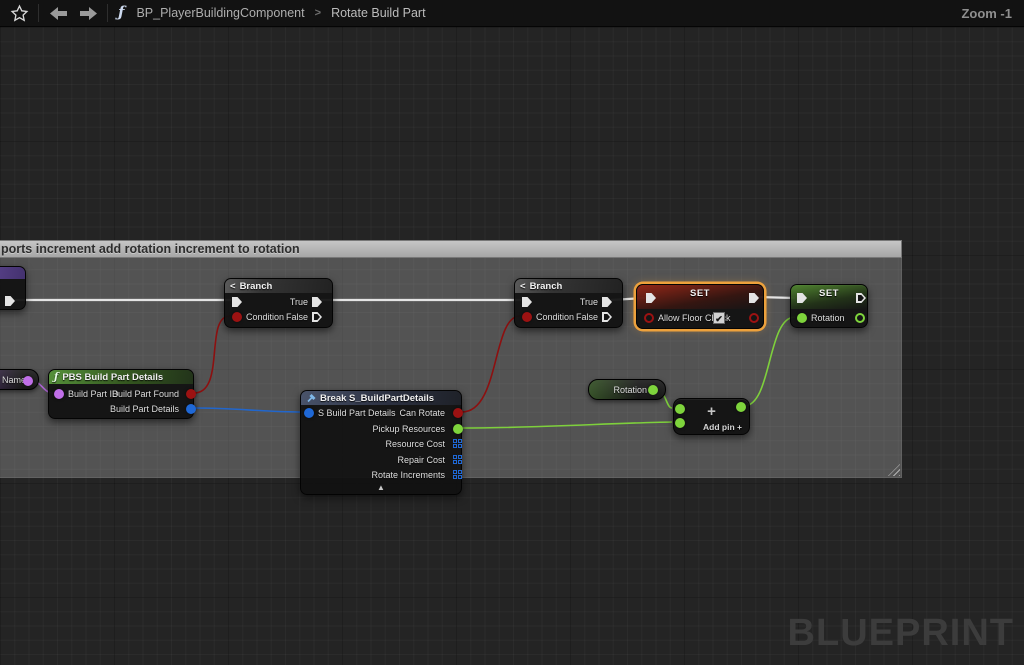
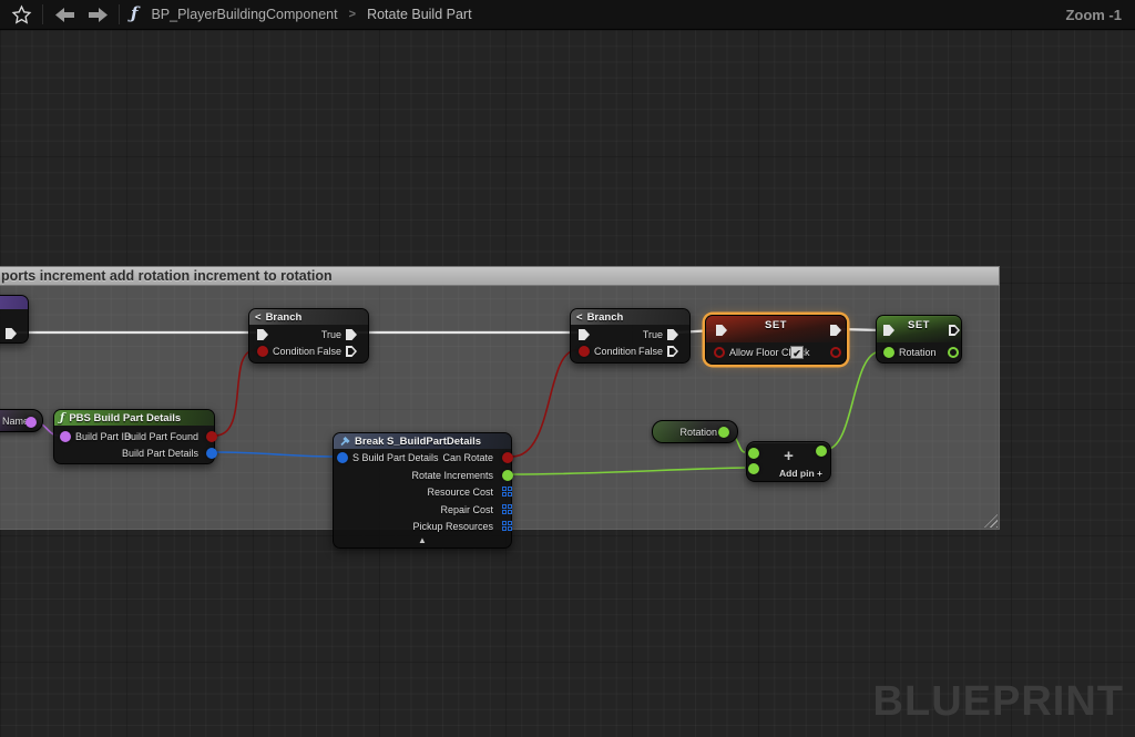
  BLUEPRINT
  ports increment add rotation increment to rotation
  <
  Branch
  True
  Condition
  False
  <
  Branch
  True
  Condition
  False
  SET
  Allow Floor Ck
  ✔
  SET
  Rotation
  ƒ
  PBS Build Part Details
  Build Part ID
  Build Part Found
  Build Part Details
  Break S_BuildPartDetails
  S Build Part Details
  Can Rotate
- Pickup Resources
+ Rotate Increments
  Resource Cost
  Repair Cost
- Rotate Increments
+ Pickup Resources
  ▲
  Rotation
  Nam
  +
  Add pin +
  ƒ
  BP_PlayerBuildingComponent
  >
  Rotate Build Part
  Zoom -1
